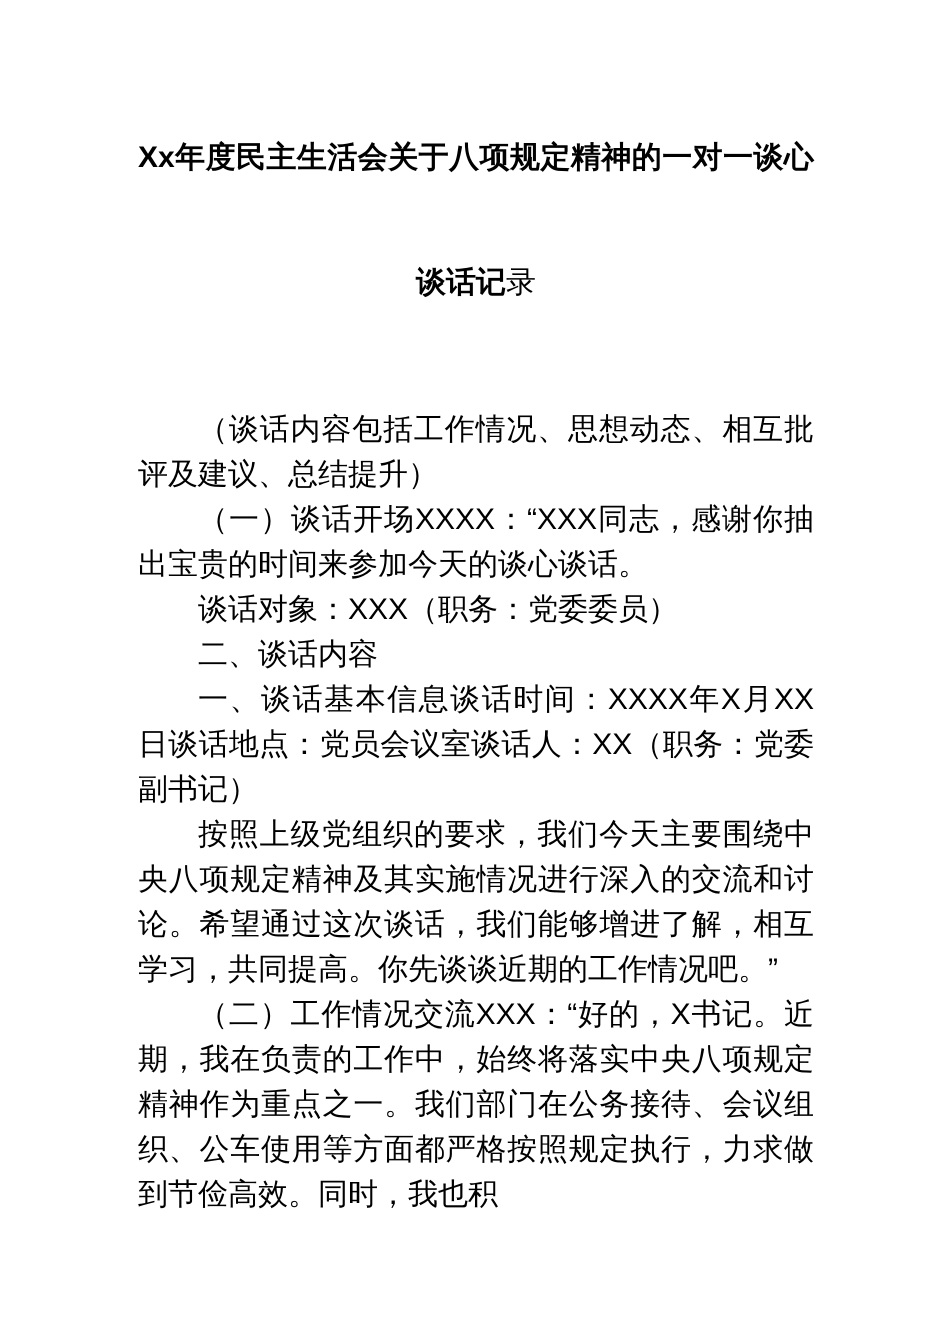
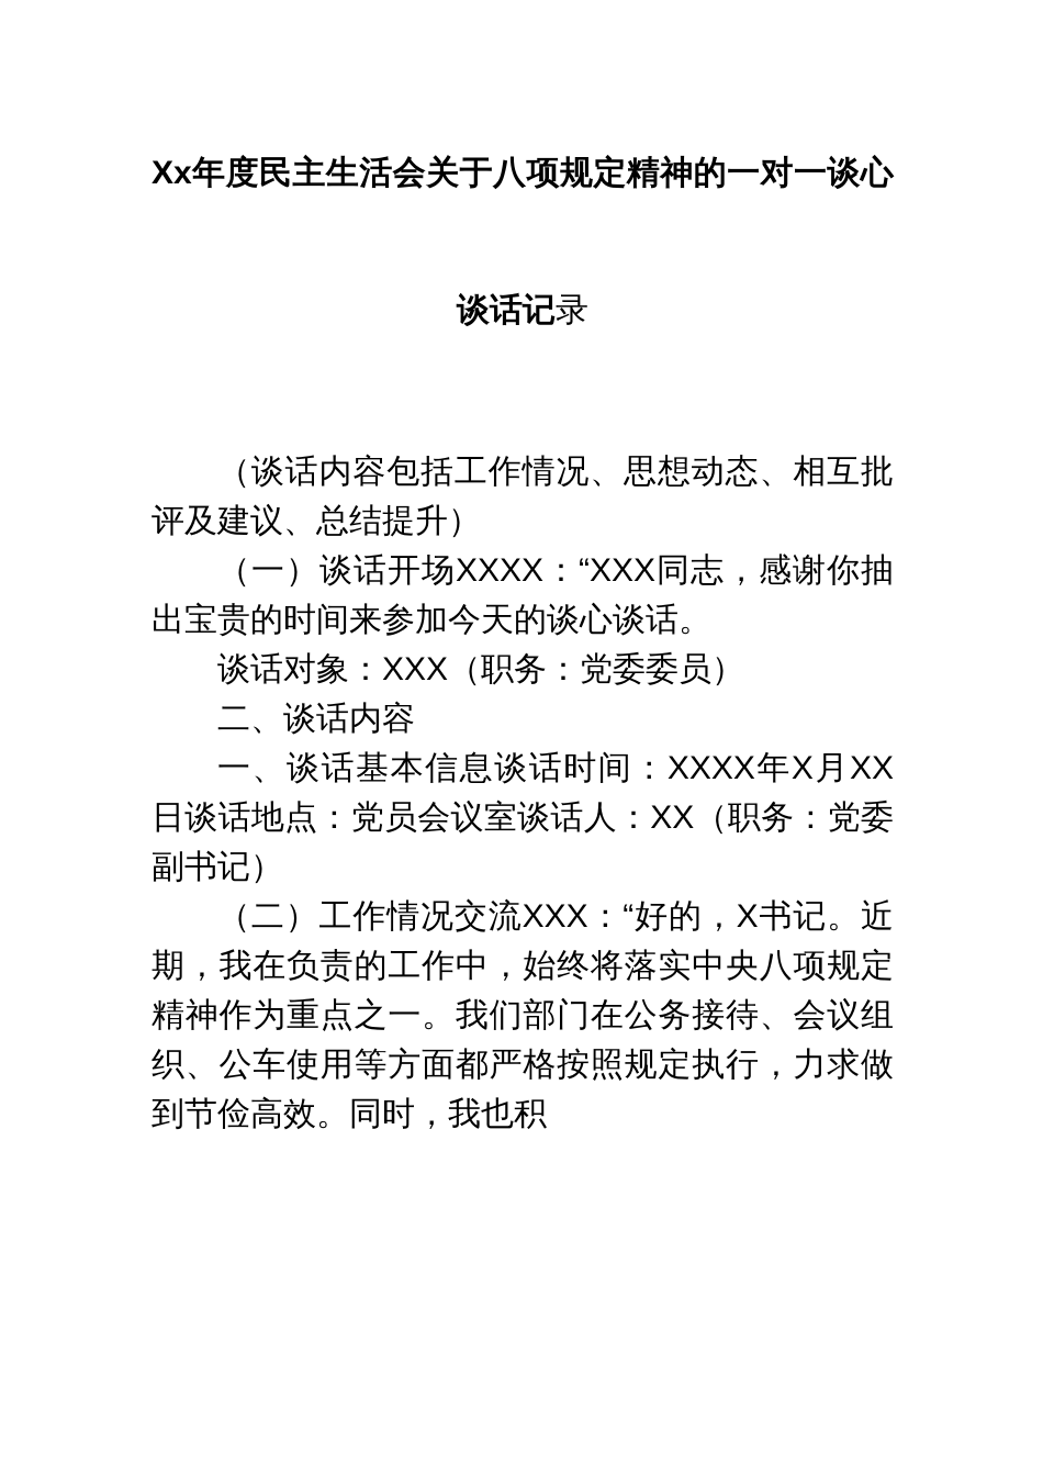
  Xx年度民主生活会关于八项规定精神的一对一谈心谈话记录
  （谈话内容包括工作情况、思想动态、相互批评及建议、总结提升）
  （一）谈话开场XXXX：“XXX同志，感谢你抽出宝贵的时间来参加今天的谈心谈话。
  谈话对象：XXX（职务：党委委员）
  二、谈话内容
  一、谈话基本信息谈话时间：XXXX年X月XX日谈话地点：党员会议室谈话人：XX（职务：党委副书记）
- 按照上级党组织的要求，我们今天主要围绕中央八项规定精神及其实施情况进行深入的交流和讨论。希望通过这次谈话，我们能够增进了解，相互学习，共同提高。你先谈谈近期的工作情况吧。”
  （二）工作情况交流XXX：“好的，X书记。近期，我在负责的工作中，始终将落实中央八项规定精神作为重点之一。我们部门在公务接待、会议组织、公车使用等方面都严格按照规定执行，力求做到节俭高效。同时，我也积
